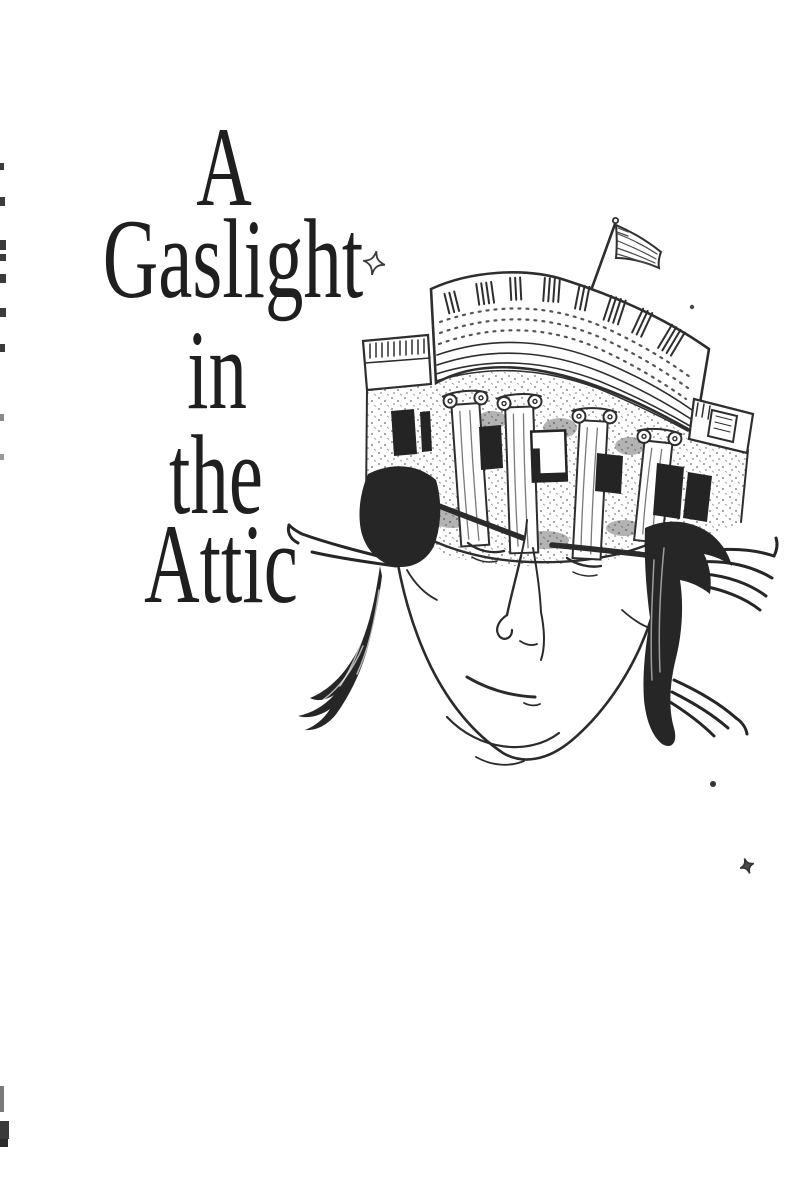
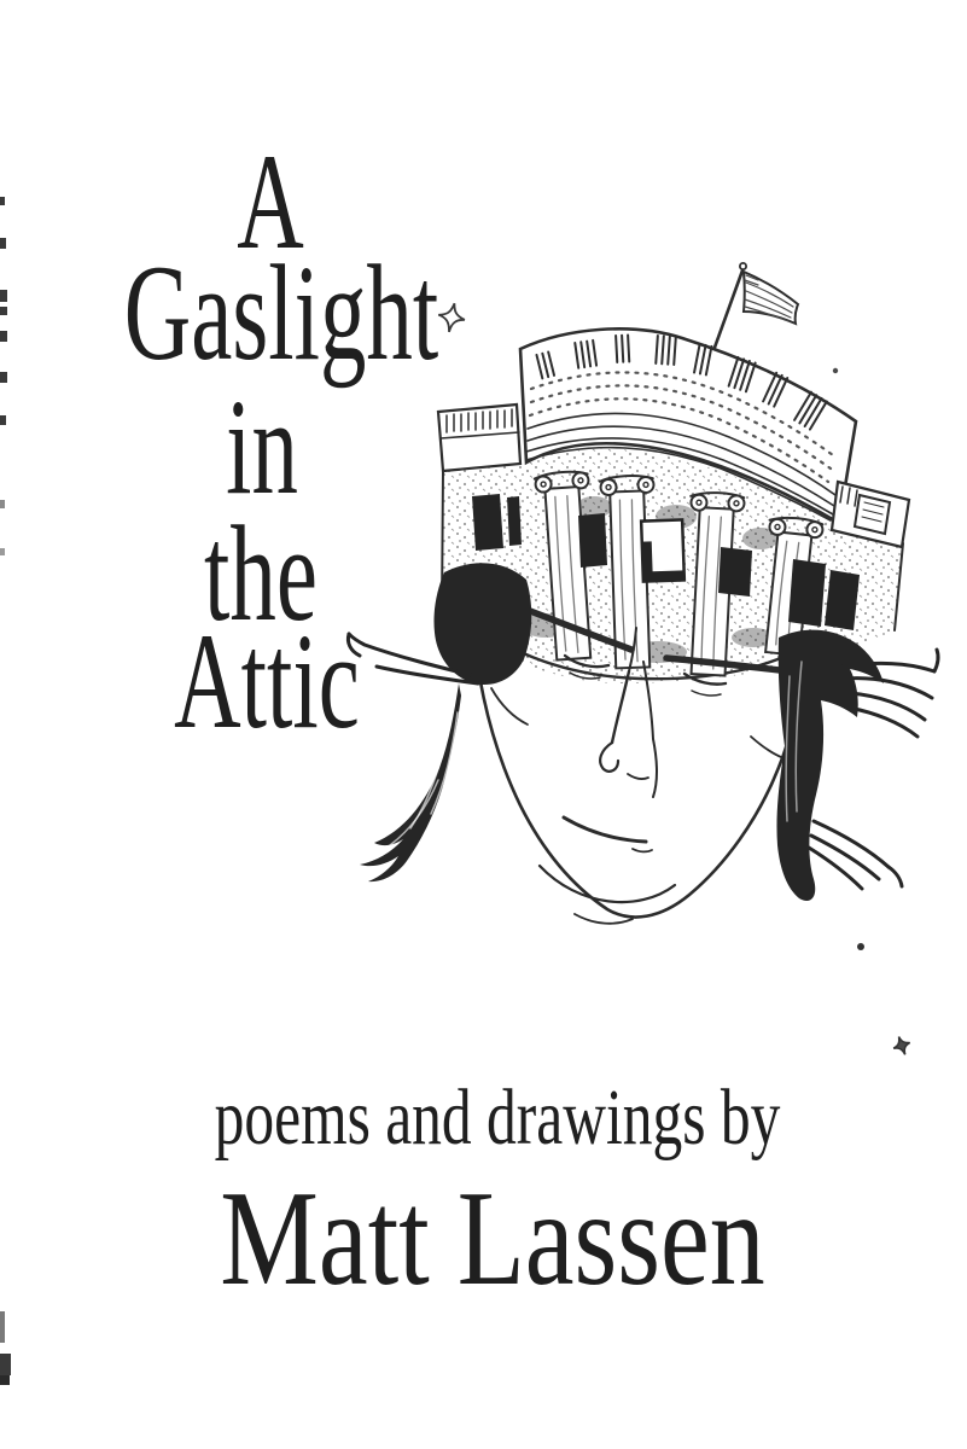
  A
  Gaslight
  in
  the
  Attic
+ poems and drawings by
+ Matt Lassen
